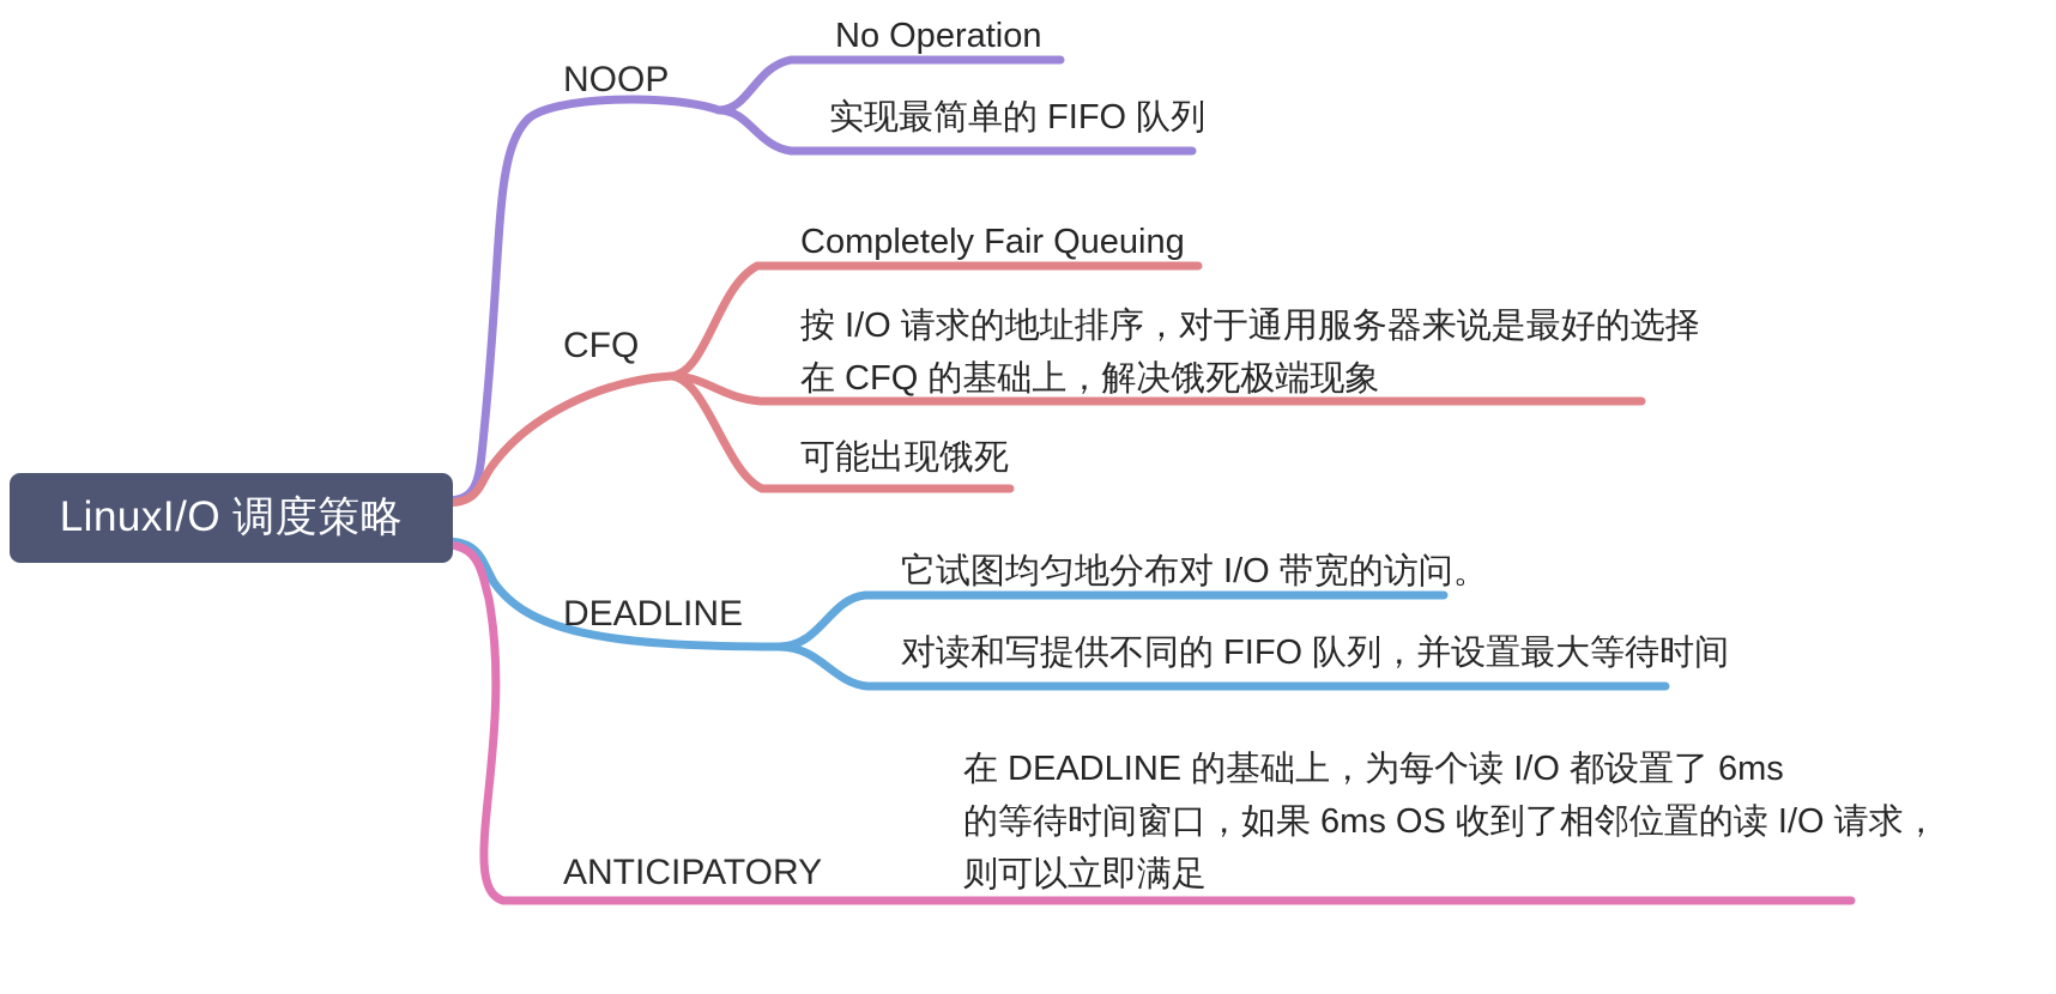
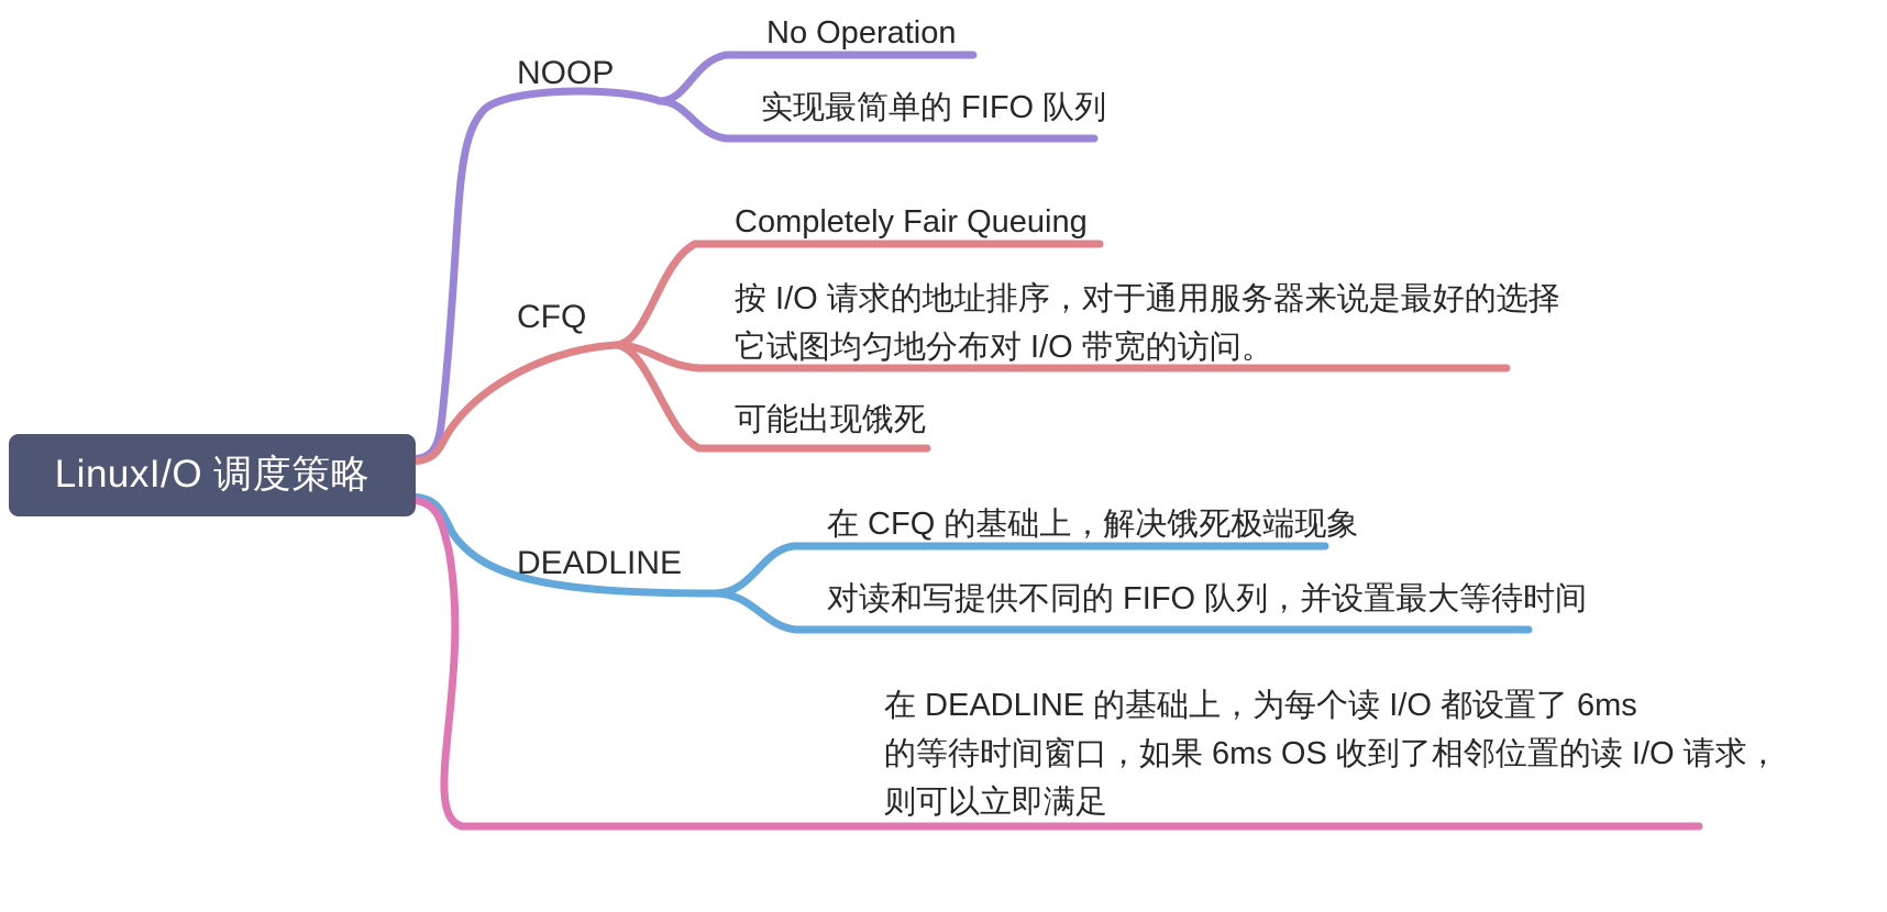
  LinuxI/O 调度策略
  NOOP
  No Operation
  实现最简单的 FIFO 队列
  CFQ
  Completely Fair Queuing
  按 I/O 请求的地址排序，对于通用服务器来说是最好的选择
- 在 CFQ 的基础上，解决饿死极端现象
+ 它试图均匀地分布对 I/O 带宽的访问。
  可能出现饿死
  DEADLINE
- 它试图均匀地分布对 I/O 带宽的访问。
+ 在 CFQ 的基础上，解决饿死极端现象
  对读和写提供不同的 FIFO 队列，并设置最大等待时间
- ANTICIPATORY
  在 DEADLINE 的基础上，为每个读 I/O 都设置了 6ms
  的等待时间窗口，如果 6ms OS 收到了相邻位置的读 I/O 请求，
  则可以立即满足
